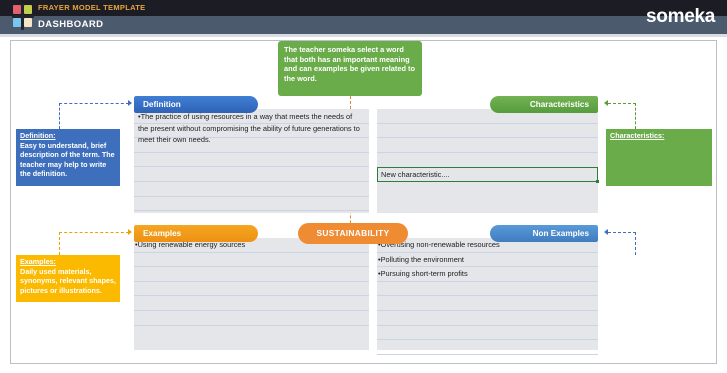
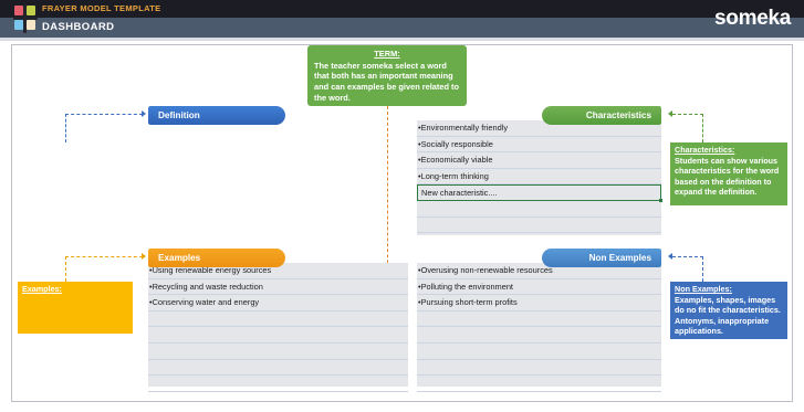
  FRAYER MODEL TEMPLATE
  DASHBOARD
  someka
+ TERM:
  The teacher someka select a word that both has an important meaning and can examples be given related to the word.
- •The practice of using resources in a way that meets the needs of the present without compromising the ability of future generations to meet their own needs.
  Definition
+ •Environmentally friendly
+ •Socially responsible
+ •Economically viable
+ •Long-term thinking
  New characteristic....
  Characteristics
  •Using renewable energy sources
+ •Recycling and waste reduction
+ •Conserving water and energy
  Examples
  •Overusing non-renewable resources
  •Polluting the environment
  •Pursuing short-term profits
  Non Examples
- SUSTAINABILITY
- Definition:
- Easy to understand, brief description of the term. The teacher may help to write the definition.
  Examples:
- Daily used materials, synonyms, relevant shapes, pictures or illustrations.
  Characteristics:
+ Students can show various characteristics for the word based on the definition to expand the definition.
+ Non Examples:
+ Examples, shapes, images do no fit the characteristics. Antonyms, inappropriate applications.
